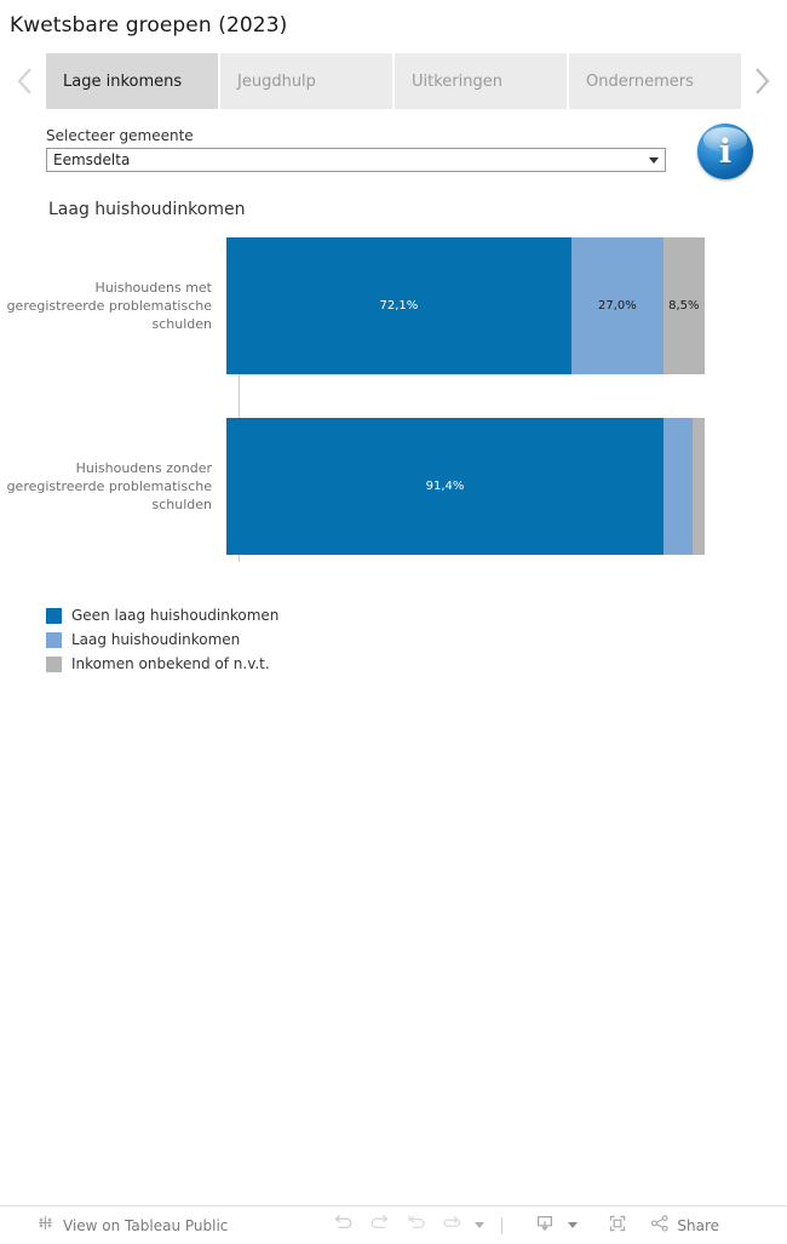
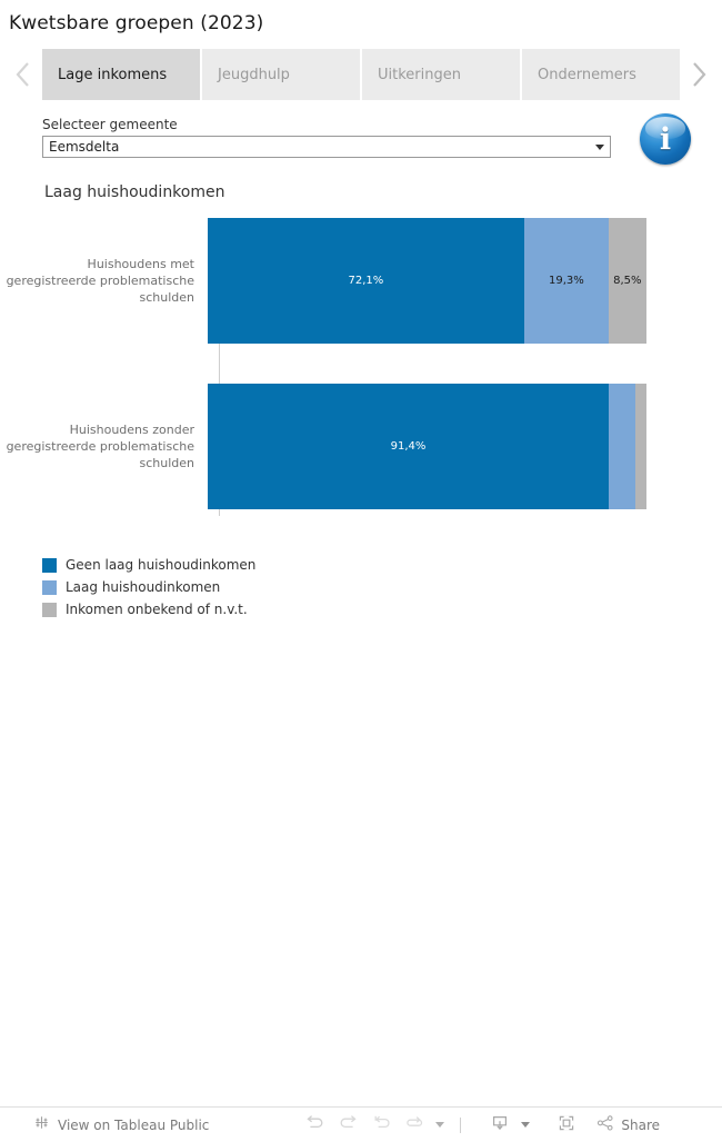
  Kwetsbare groepen (2023)
  Lage inkomens
  Jeugdhulp
  Uitkeringen
  Ondernemers
  Selecteer gemeente
  Eemsdelta
  i
  Laag huishoudinkomen
  Huishoudens met geregistreerde problematische schulden
  72,1%
- 27,0%
+ 19,3%
  8,5%
  Huishoudens zonder geregistreerde problematische schulden
  91,4%
  Geen laag huishoudinkomen
  Laag huishoudinkomen
  Inkomen onbekend of n.v.t.
  View on Tableau Public
  Share
